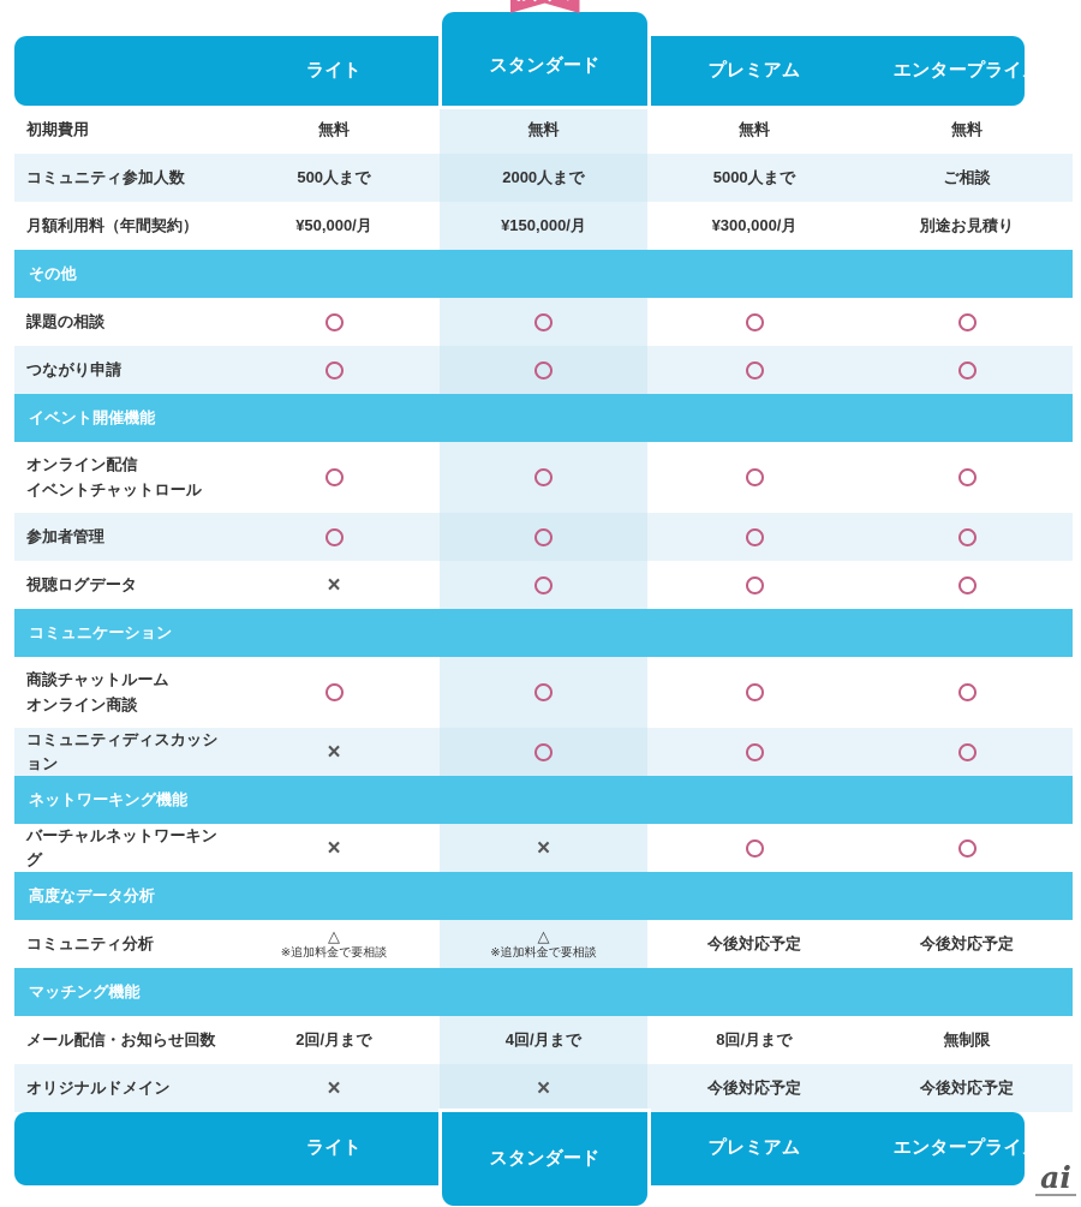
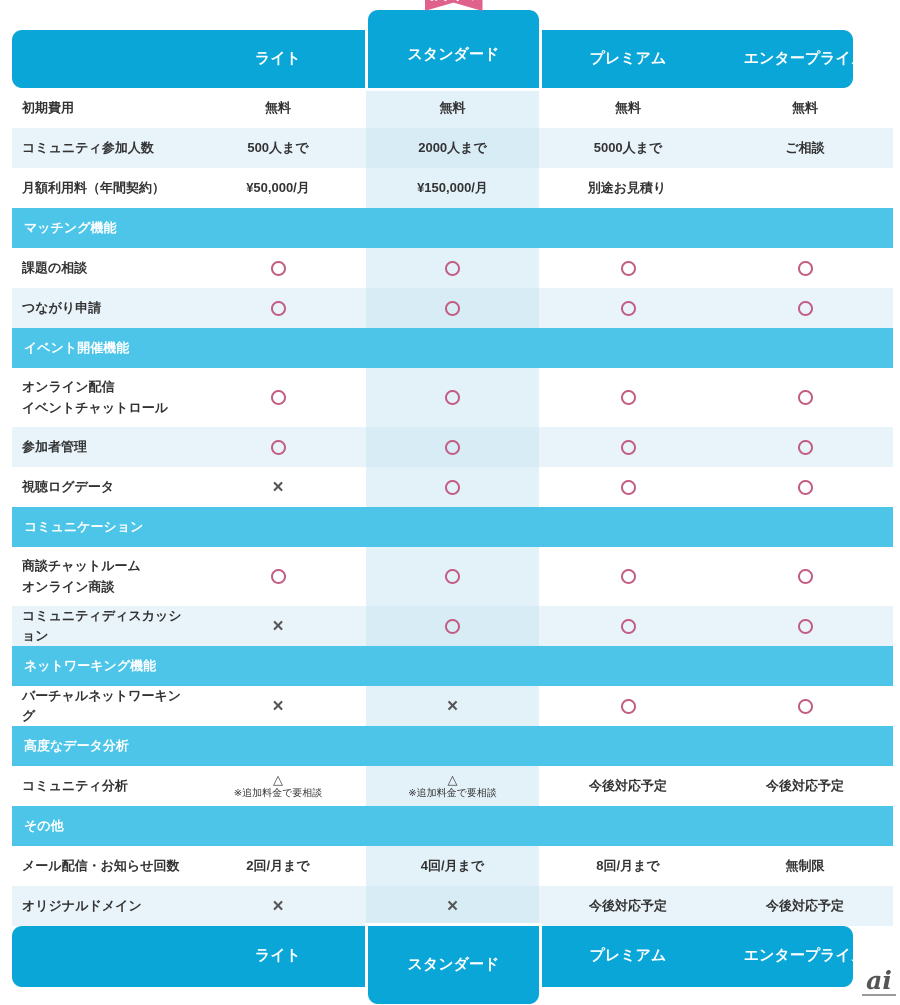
  ライト
  プレミアム
  エンタープライ
  スタンダード
  初期費用
  無料
  無料
  無料
  無料
  コミュニティ参加人数
  500人まで
  2000人まで
  5000人まで
  ご相談
  月額利用料（年間契約）
  ¥50,000/月
  ¥150,000/月
- ¥300,000/月
  別途お見積り
- その他
+ マッチング機能
  課題の相談
  つながり申請
  イベント開催機能
  オンライン配信
  イベントチャットロール
  参加者管理
  視聴ログデータ
  ×
  コミュニケーション
  商談チャットルーム
  オンライン商談
  コミュニティディスカッション
  ×
  ネットワーキング機能
  バーチャルネットワーキング
  ×
  ×
  高度なデータ分析
  コミュニティ分析
  △
  ※追加料金で要相談
  △
  ※追加料金で要相談
  今後対応予定
  今後対応予定
- マッチング機能
+ その他
  メール配信・お知らせ回数
  2回/月まで
  4回/月まで
  8回/月まで
  無制限
  オリジナルドメイン
  ×
  ×
  今後対応予定
  今後対応予定
  ライト
  プレミアム
  エンタープライ
  スタンダード
  ai
